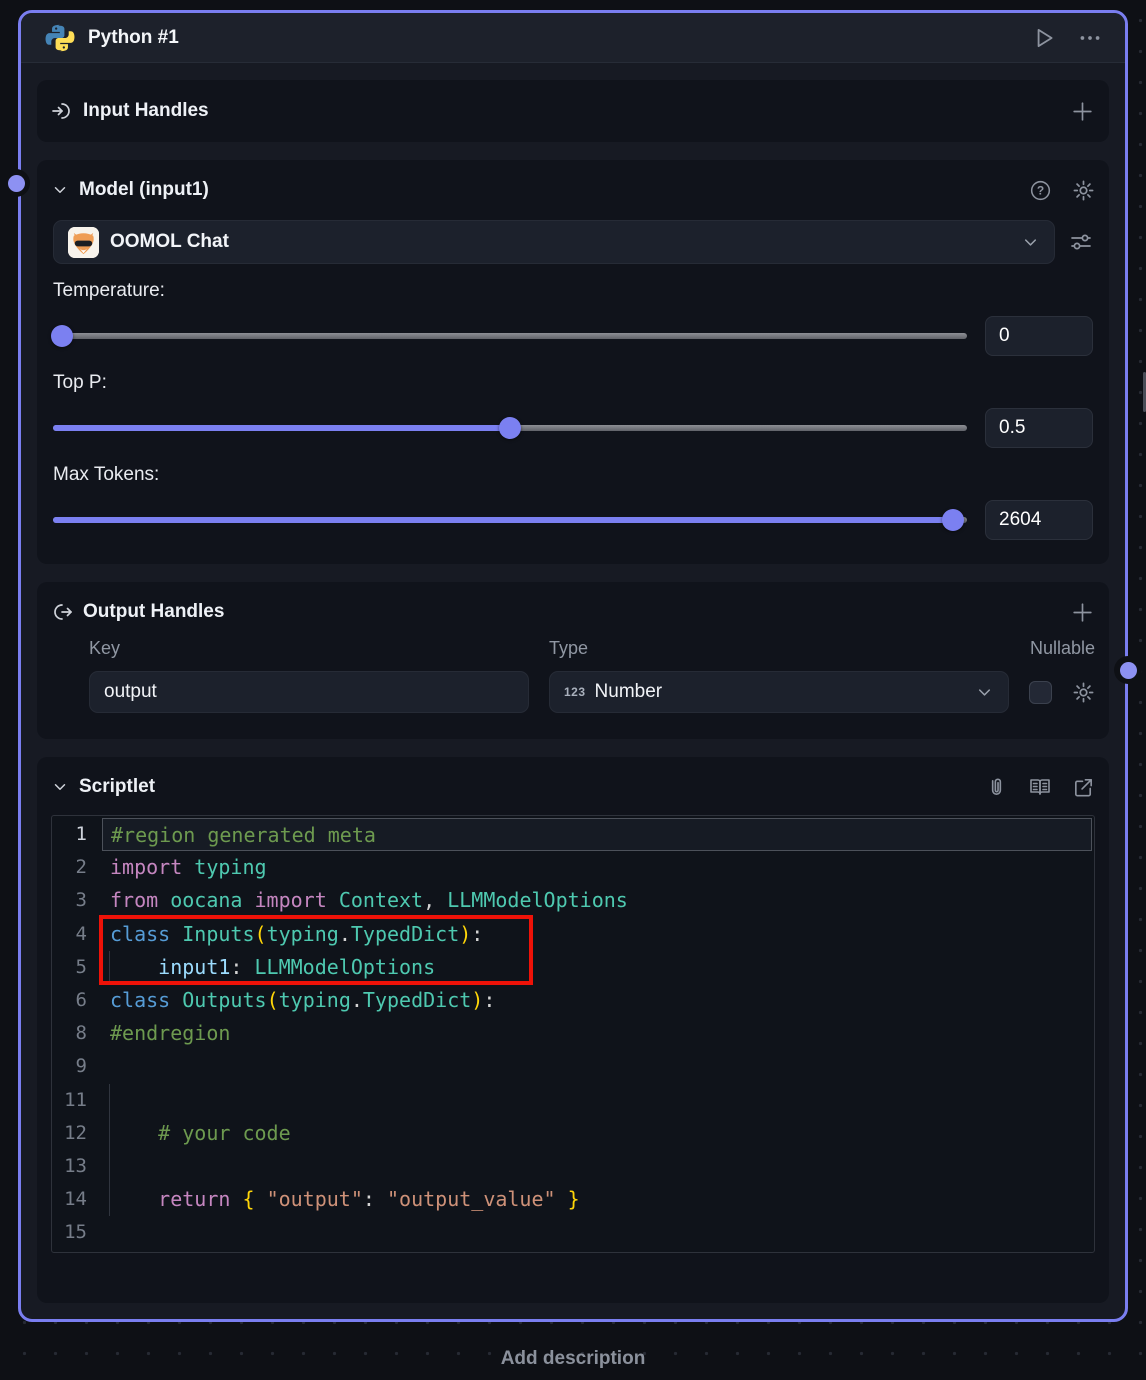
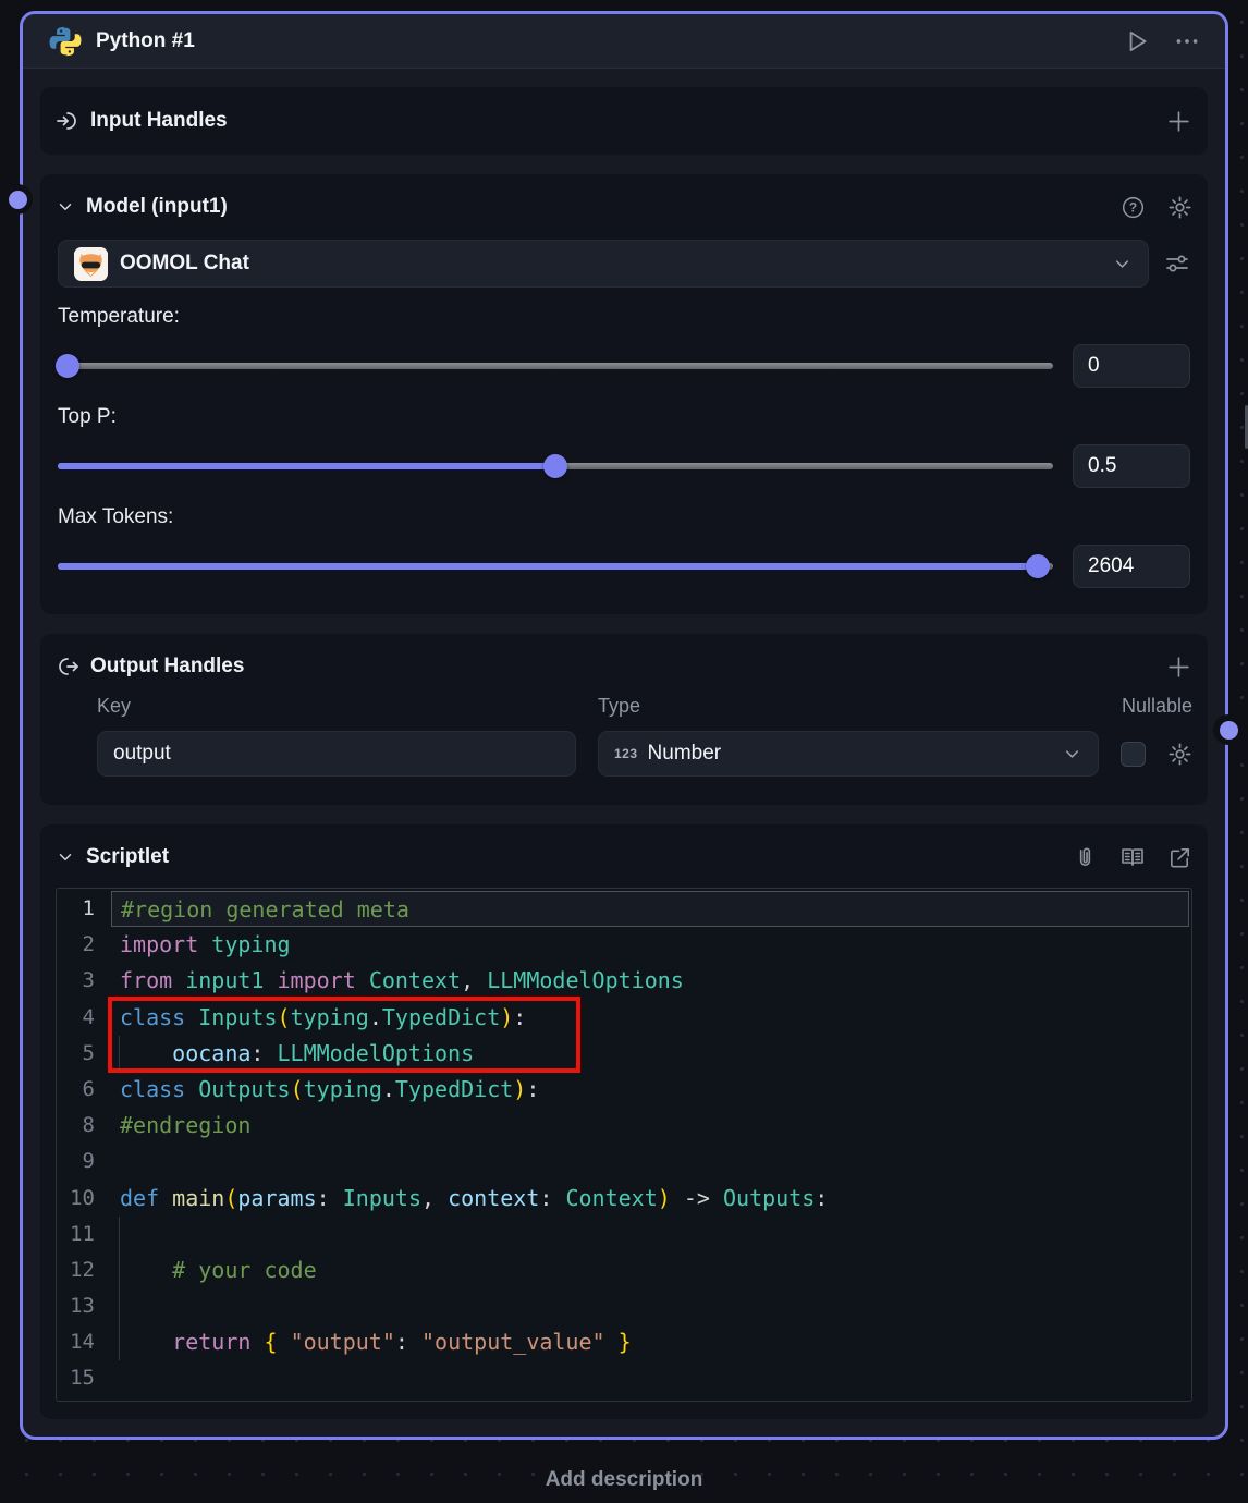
  Python #1
  Input Handles
  Model (input1)
  ?
  OOMOL Chat
  Temperature:
  0
  Top P:
  0.5
  Max Tokens:
  2604
  Output Handles
  Key
  Type
  Nullable
  output
  123
  Number
  Scriptlet
  1
  #region generated meta
  2
  import typing
  3
- from oocana import Context, LLMModelOptions
+ from input1 import Context, LLMModelOptions
  4
  class Inputs(typing.TypedDict):
  5
- input1: LLMModelOptions
+ oocana: LLMModelOptions
  6
  class Outputs(typing.TypedDict):
  8
  #endregion
  9
+ 10
+ def main(params: Inputs, context: Context) -> Outputs:
  11
  12
  # your code
  13
  14
  return { "output": "output_value" }
  15
  Add description
